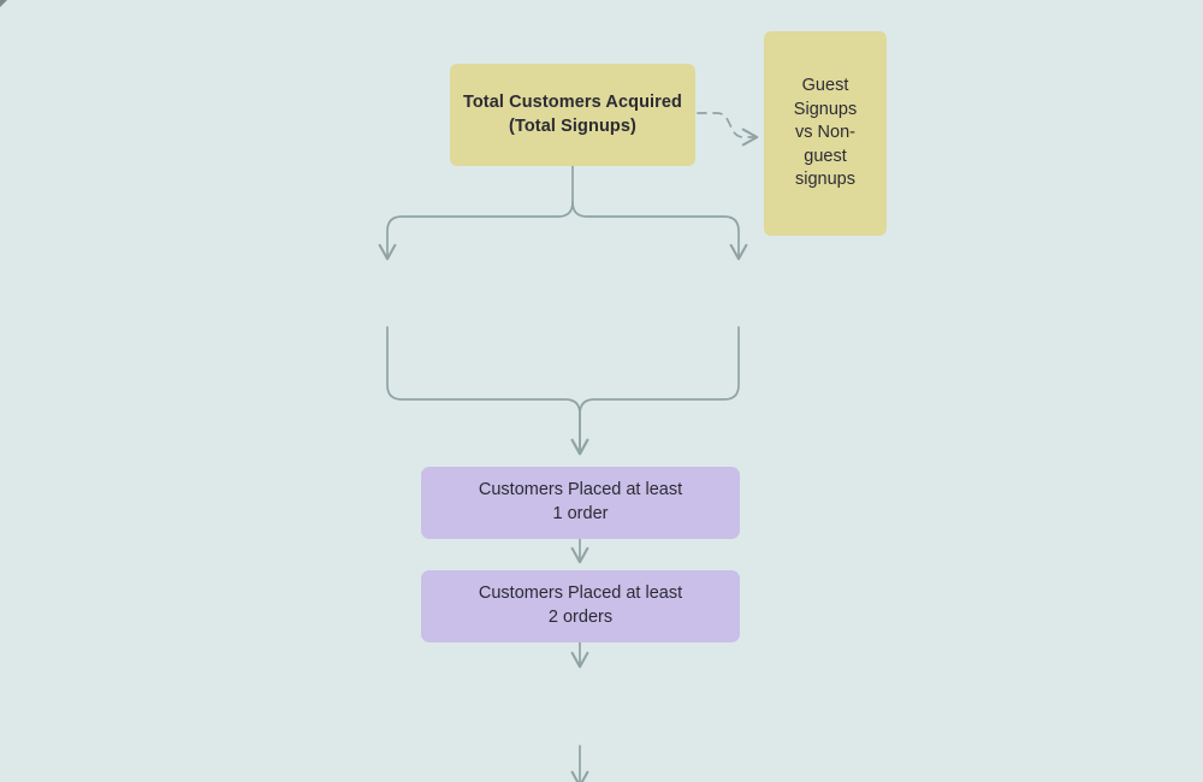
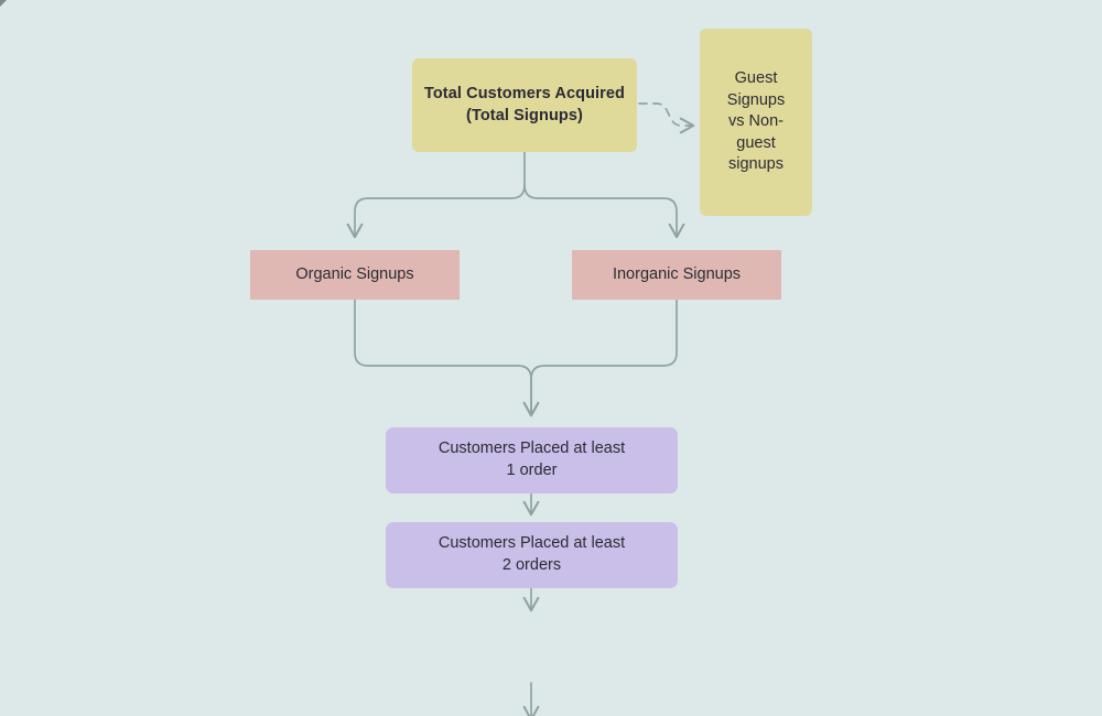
  Total Customers Acquired
  (Total Signups)
  Guest
  Signups
  vs Non-
  guest
  signups
+ Organic Signups
+ Inorganic Signups
  Customers Placed at least
  1 order
  Customers Placed at least
  2 orders
